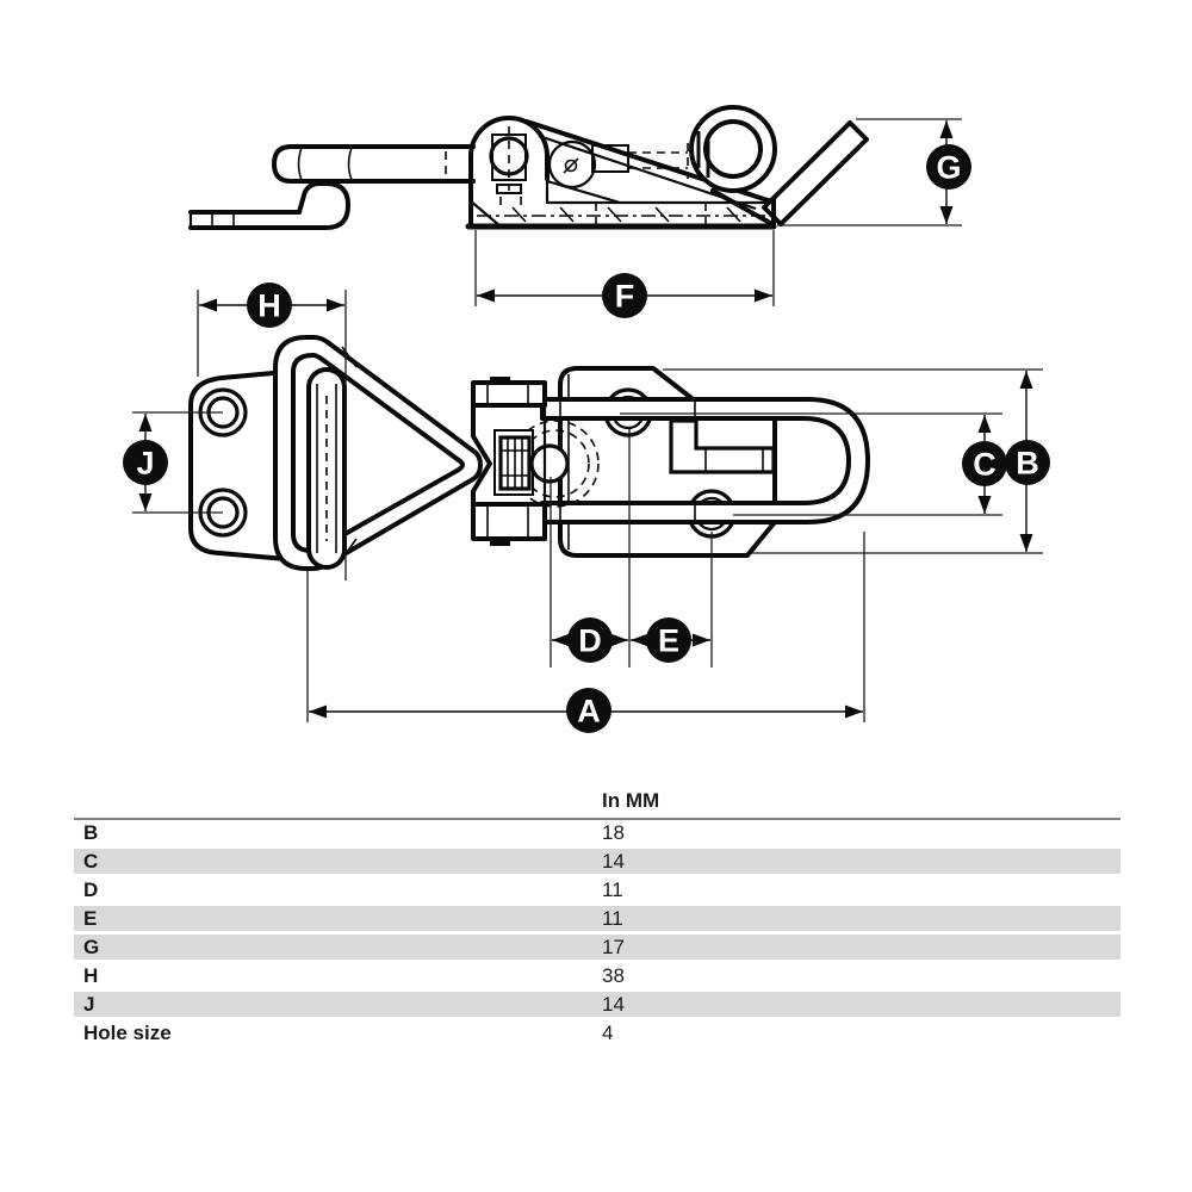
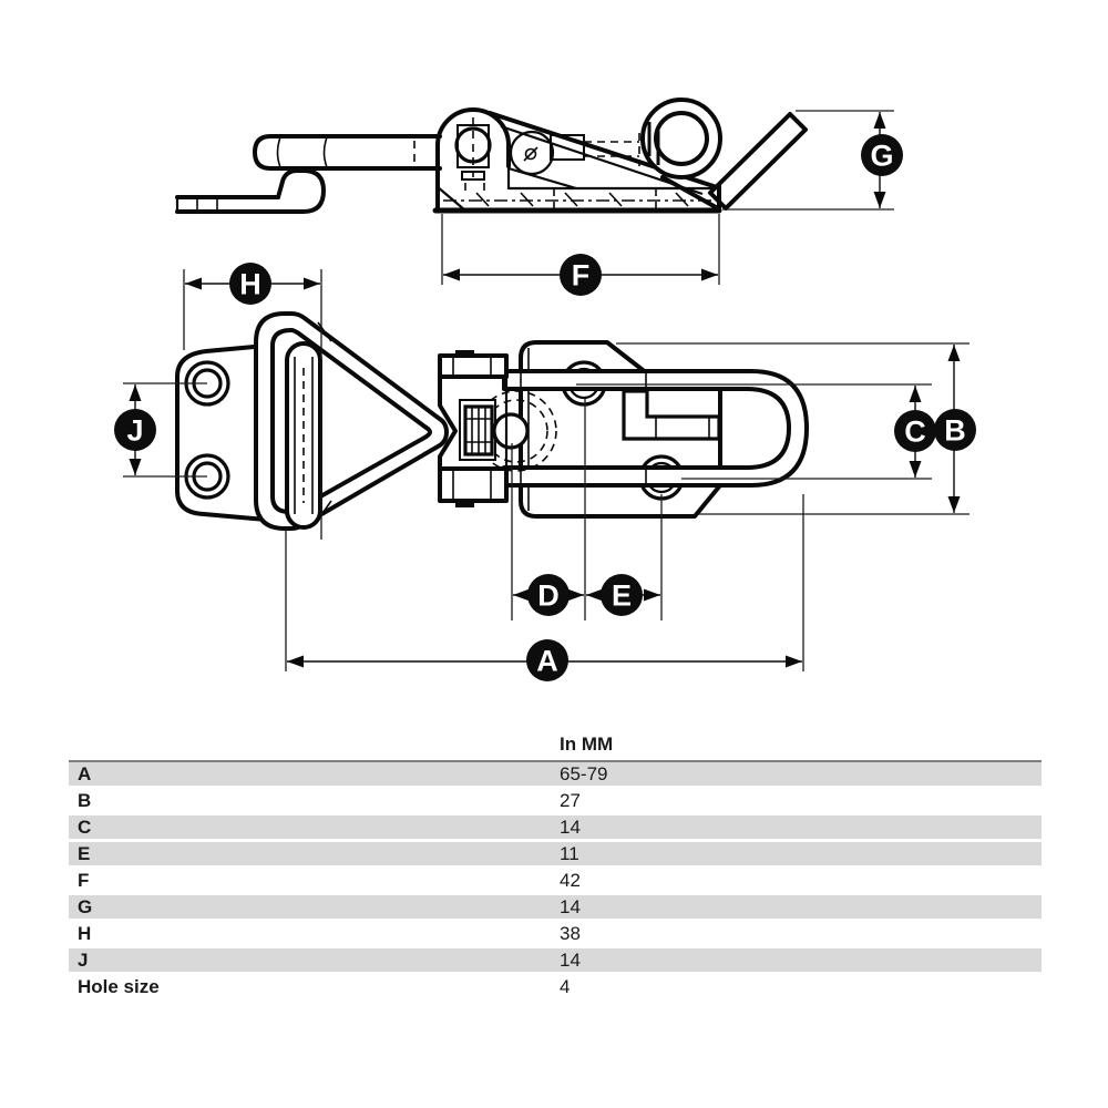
  G
  F
  H
  J
  C
  B
  D
  E
  A
  	In MM
+ A	65-79
- B	18
+ B	27
  C	14
- D	11
  E	11
+ F	42
- G	17
+ G	14
  H	38
  J	14
  Hole size	4
